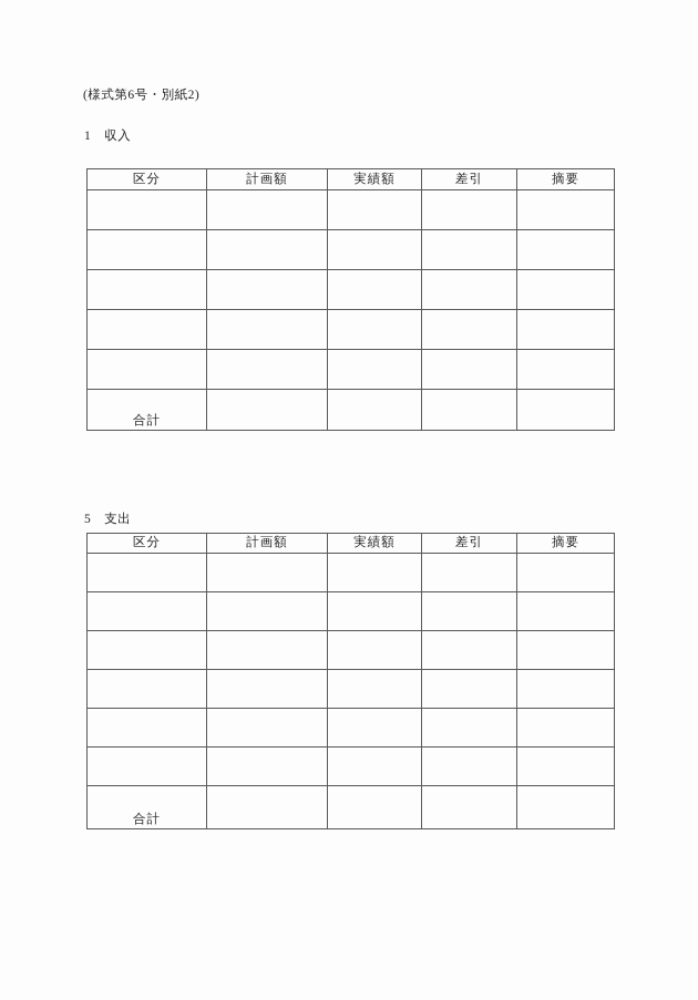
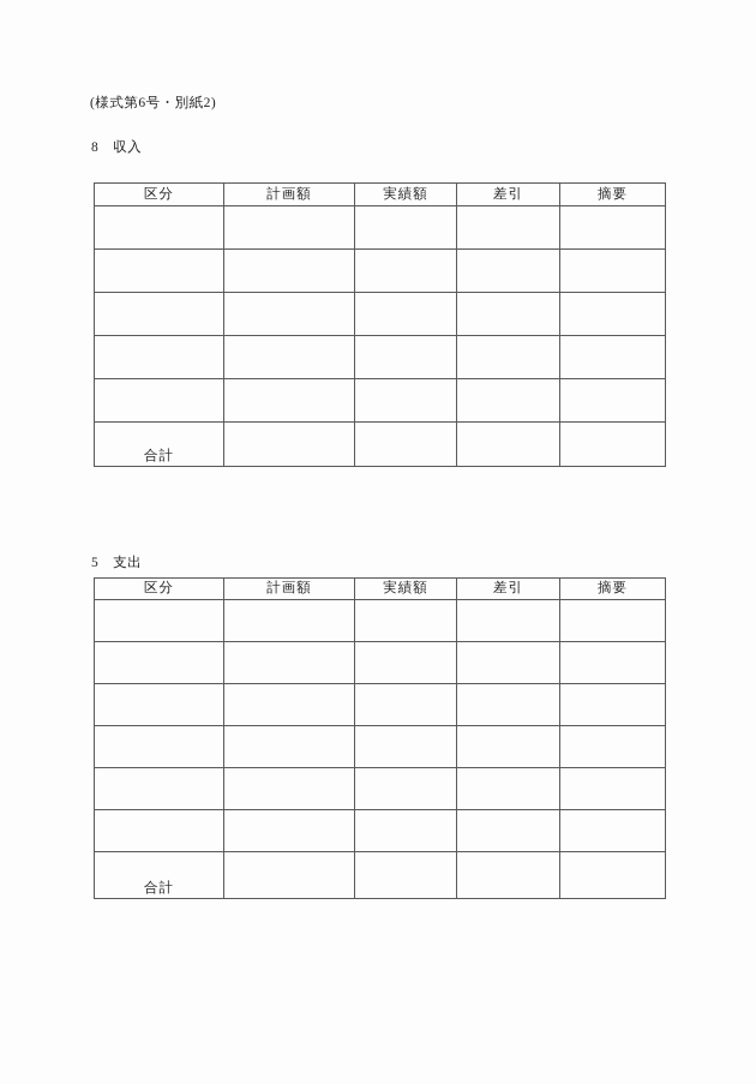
  (様式第6号・別紙2)
- 1 収入
+ 8 収入
  区分	計画額	実績額	差引	摘要
  合計
  5 支出
  区分	計画額	実績額	差引	摘要
  合計
